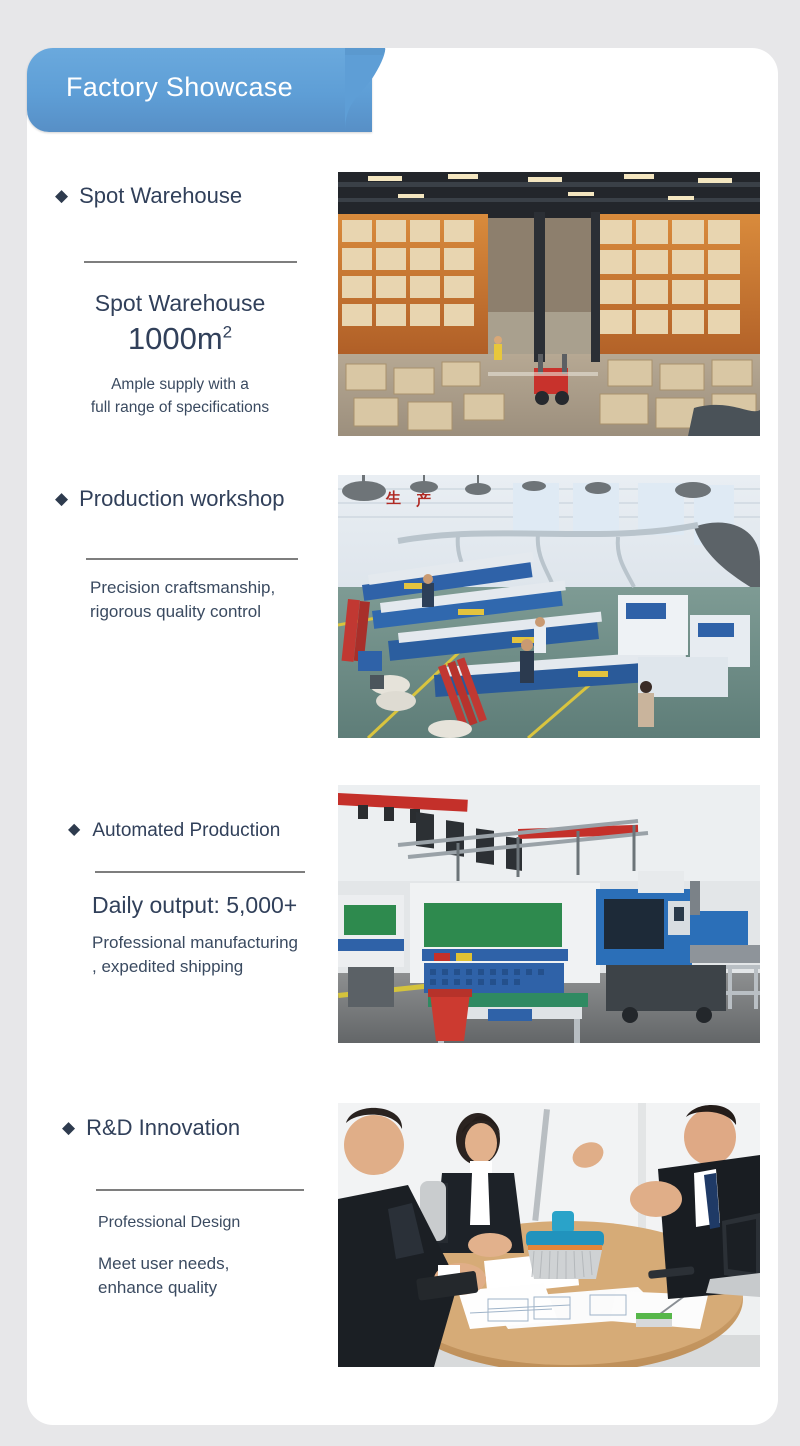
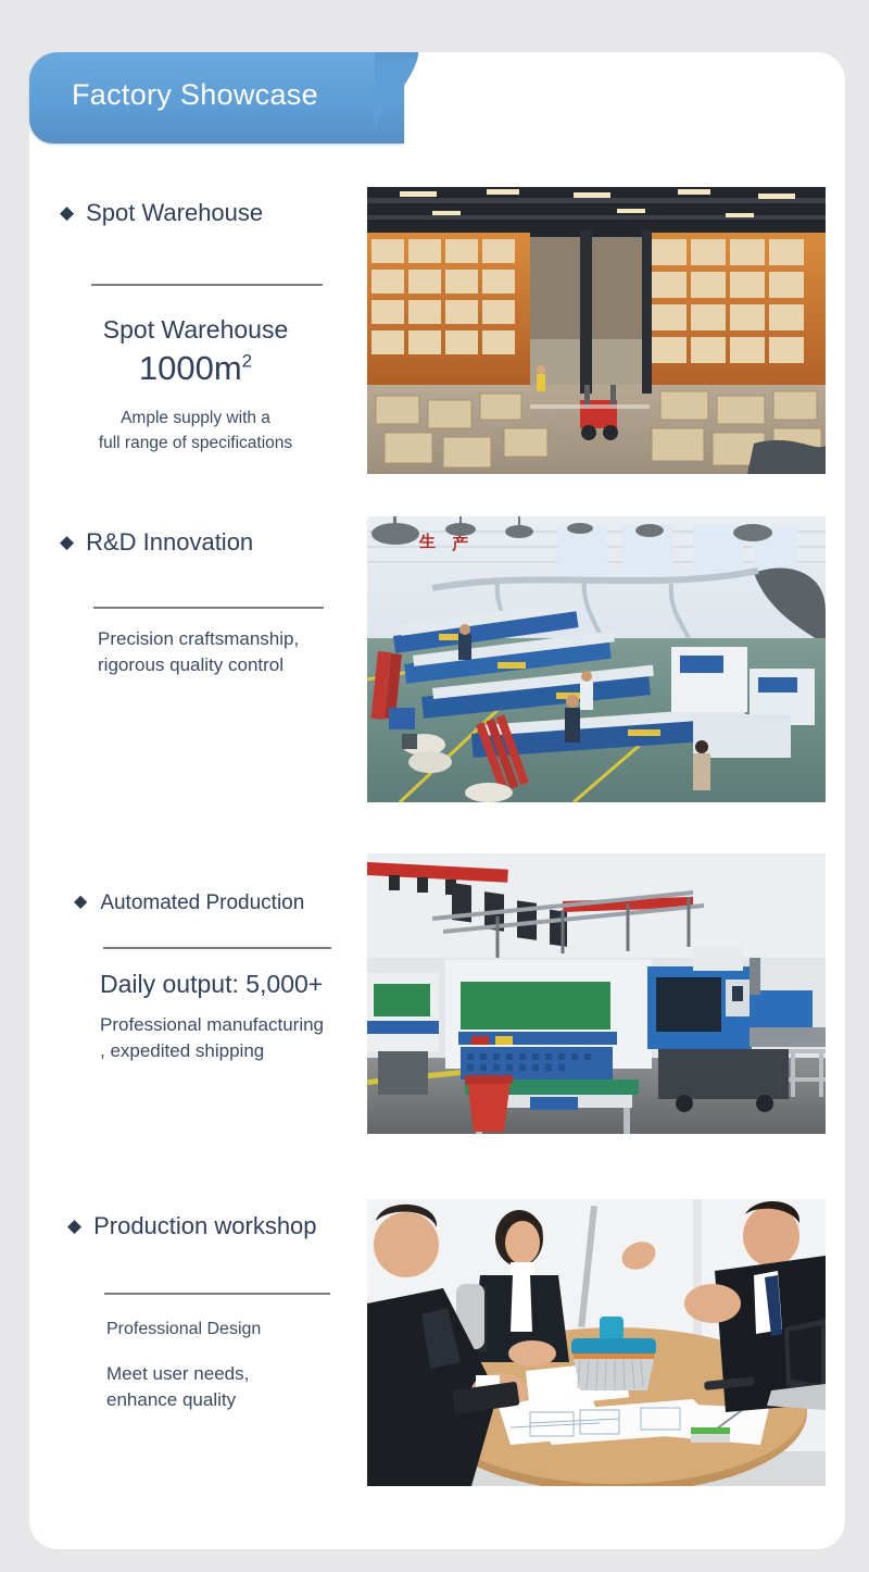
  Factory Showcase
  ◆
  Spot Warehouse
  Spot Warehouse
  1000m2
  Ample supply with a
  full range of specifications
  ◆
- Production workshop
+ R&D Innovation
  Precision craftsmanship,
  rigorous quality control
  生
  产
  ◆
  Automated Production
  Daily output: 5,000+
  Professional manufacturing
  , expedited shipping
  ◆
- R&D Innovation
+ Production workshop
  Professional Design
  Meet user needs,
  enhance quality
